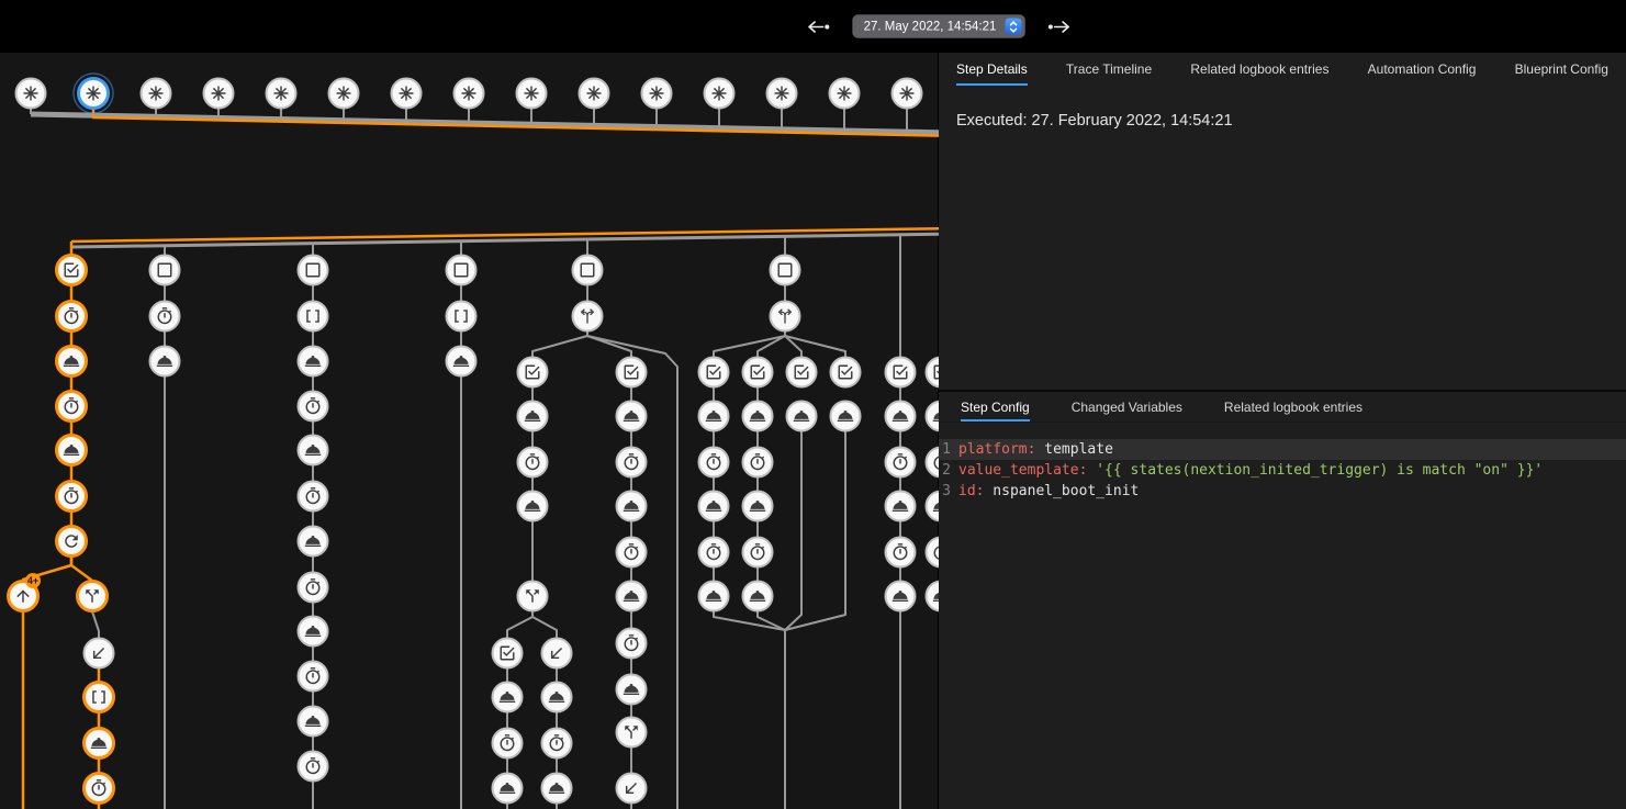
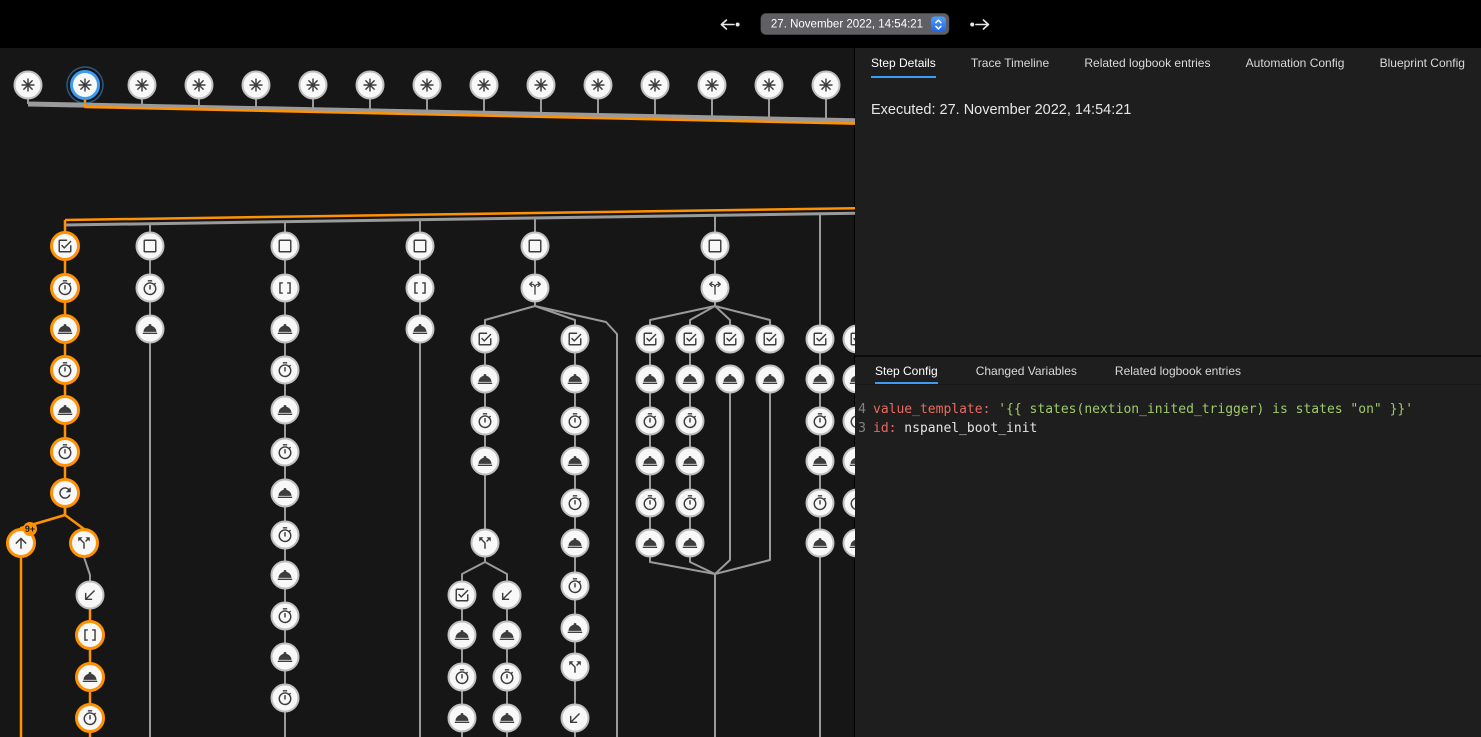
- 27. May 2022, 14:54:21
+ 27. November 2022, 14:54:21
- 4+
+ 9+
  Step Details
  Trace Timeline
  Related logbook entries
  Automation Config
  Blueprint Config
- Executed: 27. February 2022, 14:54:21
+ Executed: 27. November 2022, 14:54:21
  Step Config
  Changed Variables
  Related logbook entries
- 1
- platform: template
- 2
+ 4
- value_template: '{{ states(nextion_inited_trigger) is match "on" }}'
+ value_template: '{{ states(nextion_inited_trigger) is states "on" }}'
  3
  id: nspanel_boot_init
